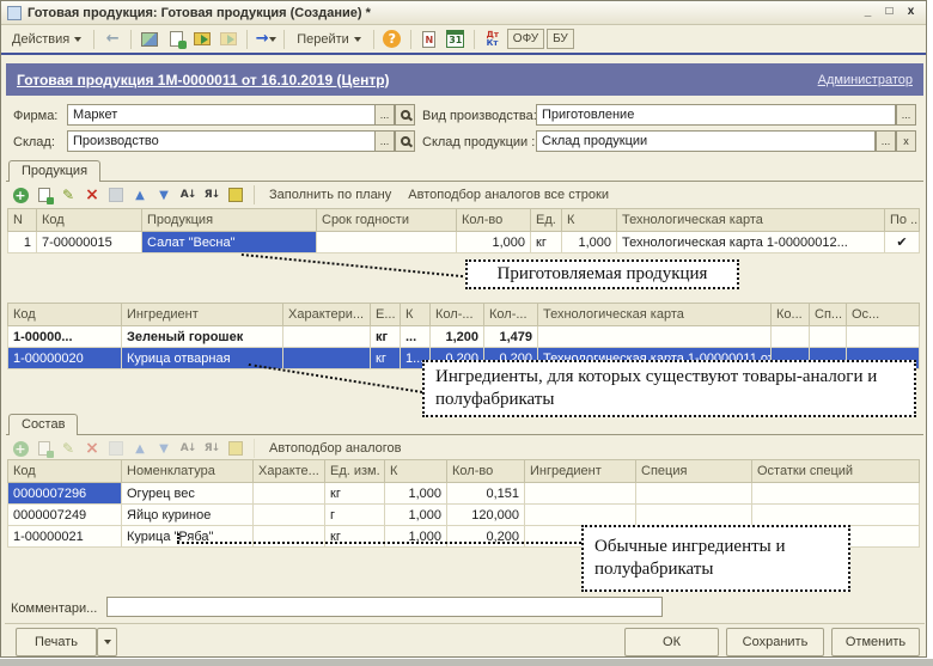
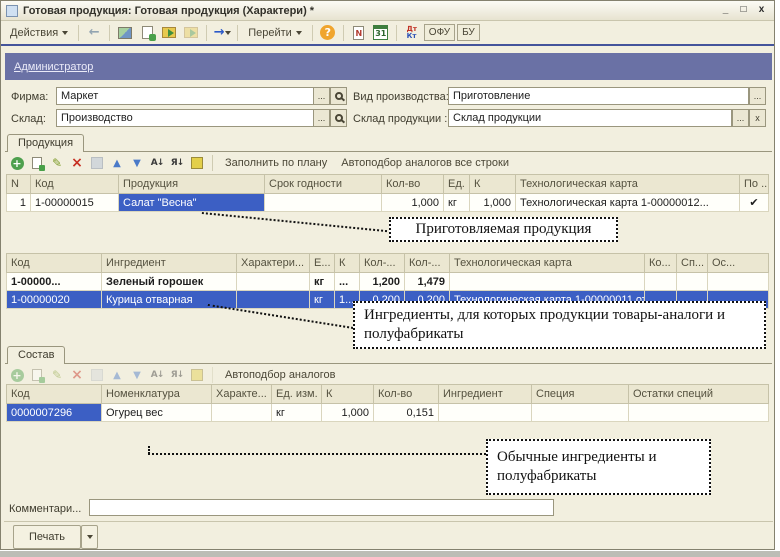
- Готовая продукция: Готовая продукция (Создание) *
+ Готовая продукция: Готовая продукция (Характери) *
  _
  □
  x
  Действия
  ←
  →
  Перейти
  ?
  N
  31
  Дт
  Кт
  ОФУ
  БУ
- Готовая продукция 1М-0000011 от 16.10.2019 (Центр)
  Администратор
  Фирма:
  Маркет
  ...
  Вид производства
  Приготовление
  ...
  Склад:
  Производство
  ...
  Склад продукции :
  Склад продукции
  ...
  x
  Продукция
  +
  ✎
  ×
  ▲
  ▼
  А↓
  Я↓
  Заполнить по плану
  Автоподбор аналогов все строки
  N	Код	Продукция	Срок годности	Кол-во	Ед.	К	Технологическая карта	По ..
- 1	7-00000015	Салат "Весна"		1,000	кг	1,000	Технологическая карта 1-00000012...	✔
+ 1	1-00000015	Салат "Весна"		1,000	кг	1,000	Технологическая карта 1-00000012...	✔
  Код	Ингредиент	Характери...	Е...	К	Кол-...	Кол-...	Технологическая карта	Ко...	Сп...	Ос...
  1-00000...	Зеленый горошек		кг	...	1,200	1,479
  1-00000020	Курица отварная		кг	1...	0,200	0,200	Технологическая карта 1-00000011 о
  Состав
  +
  ✎
  ×
  ▲
  ▼
  А↓
  Я↓
  Автоподбор аналогов
  Код	Номенклатура	Характе...	Ед. изм.	К	Кол-во	Ингредиент	Специя	Остатки специй
  0000007296	Огурец вес		кг	1,000	0,151
- 0000007249	Яйцо куриное		г	1,000	120,000
- 1-00000021	Курица "Ряба"		кг	1,000	0,200
  Приготовляемая продукция
- Ингредиенты, для которых существуют товары-аналоги и полуфабрикаты
+ Ингредиенты, для которых продукции товары-аналоги и полуфабрикаты
  Обычные ингредиенты и полуфабрикаты
  Комментари...
  Печать
- ОК
- Сохранить
- Отменить
